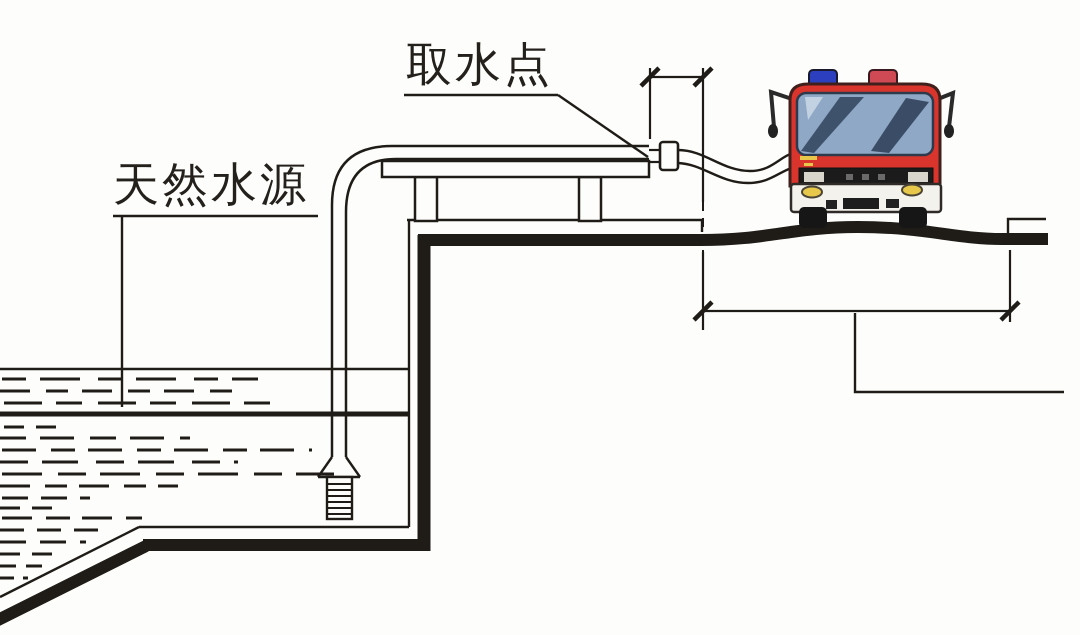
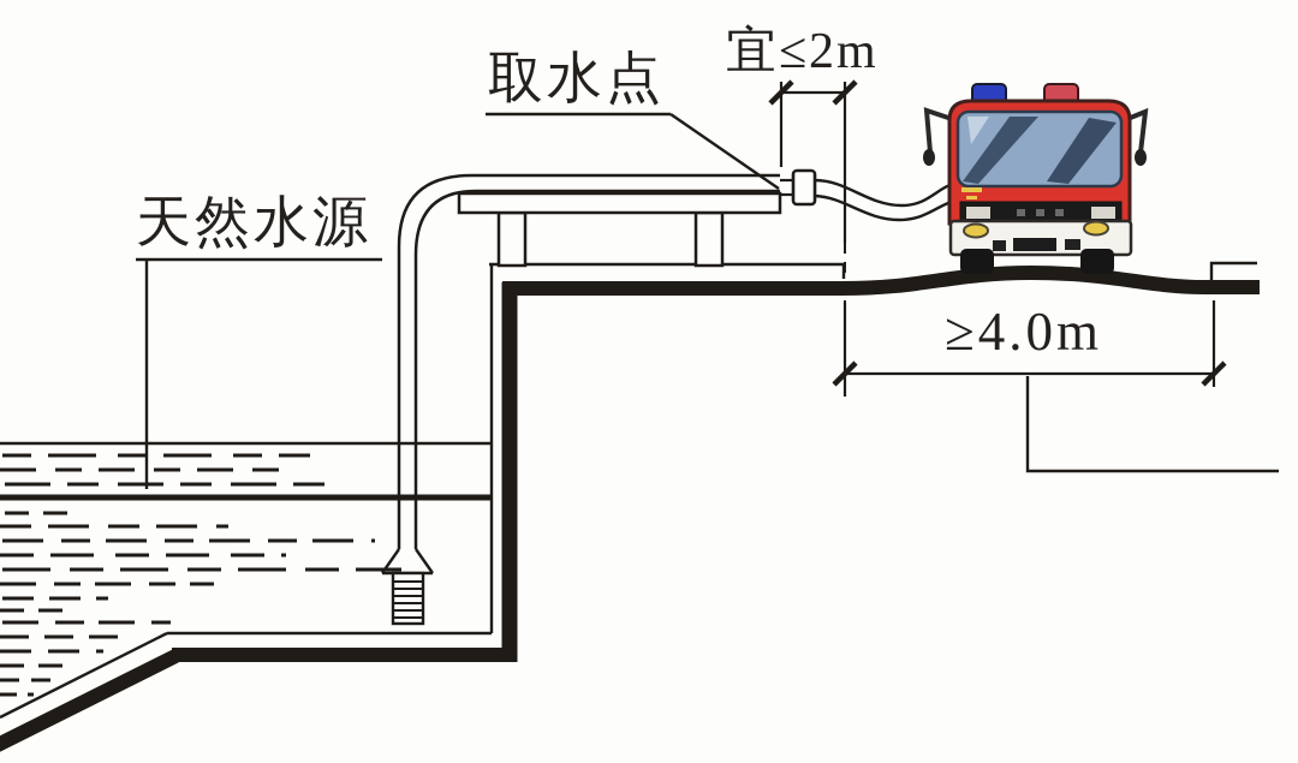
  天然水源
  取水点
+ 宜≤2m
+ ≥4.0m
